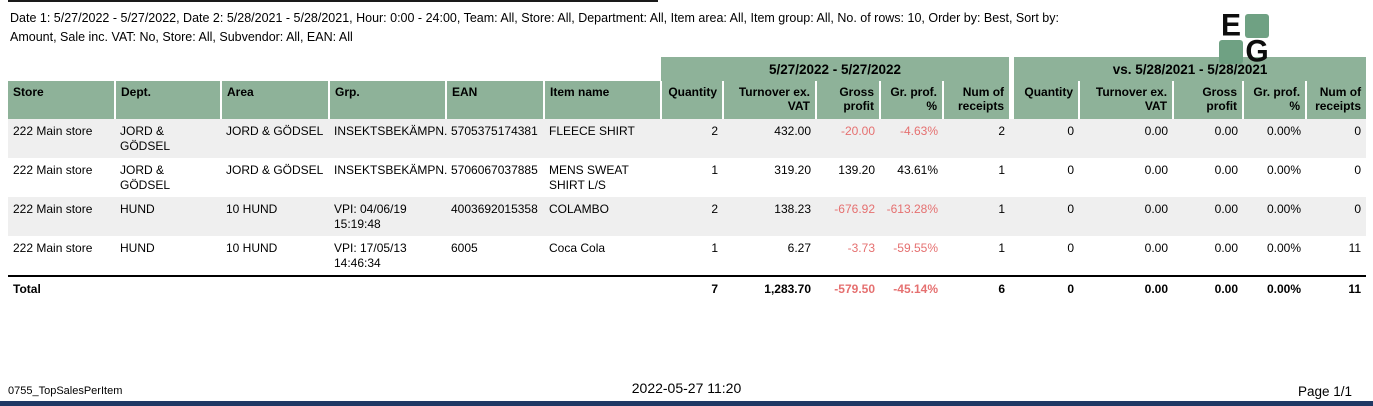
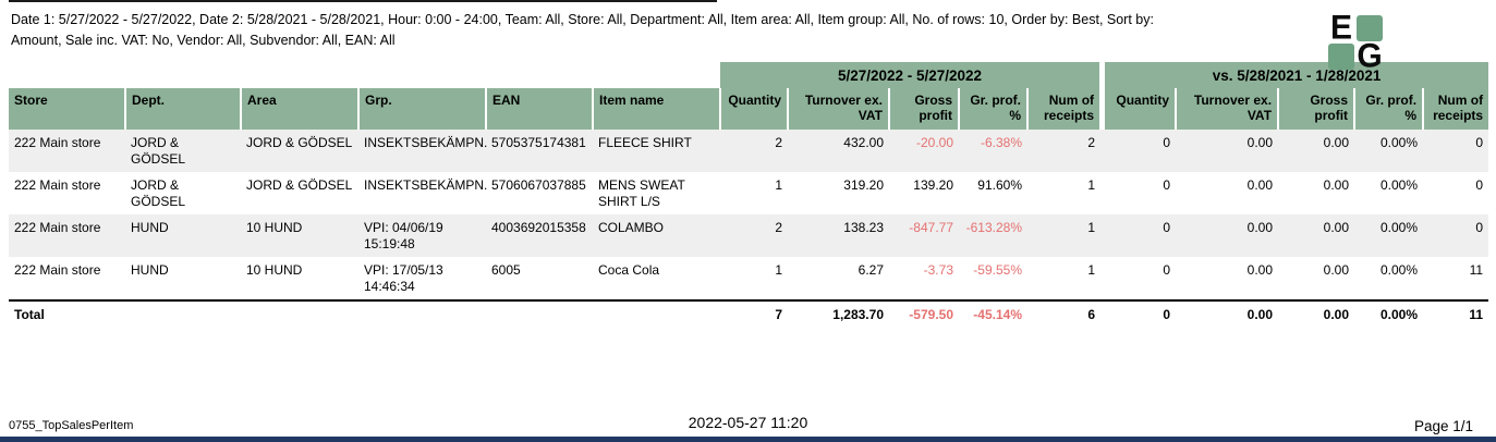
- Date 1: 5/27/2022 - 5/27/2022, Date 2: 5/28/2021 - 5/28/2021, Hour: 0:00 - 24:00, Team: All, Store: All, Department: All, Item area: All, Item group: All, No. of rows: 10, Order by: Best, Sort by: Amount, Sale inc. VAT: No, Store: All, Subvendor: All, EAN: All
+ Date 1: 5/27/2022 - 5/27/2022, Date 2: 5/28/2021 - 5/28/2021, Hour: 0:00 - 24:00, Team: All, Store: All, Department: All, Item area: All, Item group: All, No. of rows: 10, Order by: Best, Sort by: Amount, Sale inc. VAT: No, Vendor: All, Subvendor: All, EAN: All
  E
  G
- 	5/27/2022 - 5/27/2022		vs. 5/28/2021 - 5/28/2021
+ 	5/27/2022 - 5/27/2022		vs. 5/28/2021 - 1/28/2021
  Store	Dept.	Area	Grp.	EAN	Item name	Quantity	Turnover ex. VAT	Gross profit	Gr. prof. %	Num of receipts		Quantity	Turnover ex. VAT	Gross profit	Gr. prof. %	Num of receipts
- 222 Main store	JORD & GÖDSEL	JORD & GÖDSEL	INSEKTSBEKÄMPN.	5705375174381	FLEECE SHIRT	2	432.00	-20.00	-4.63%	2		0	0.00	0.00	0.00%	0
+ 222 Main store	JORD & GÖDSEL	JORD & GÖDSEL	INSEKTSBEKÄMPN.	5705375174381	FLEECE SHIRT	2	432.00	-20.00	-6.38%	2		0	0.00	0.00	0.00%	0
- 222 Main store	JORD & GÖDSEL	JORD & GÖDSEL	INSEKTSBEKÄMPN.	5706067037885	MENS SWEAT SHIRT L/S	1	319.20	139.20	43.61%	1		0	0.00	0.00	0.00%	0
+ 222 Main store	JORD & GÖDSEL	JORD & GÖDSEL	INSEKTSBEKÄMPN.	5706067037885	MENS SWEAT SHIRT L/S	1	319.20	139.20	91.60%	1		0	0.00	0.00	0.00%	0
- 222 Main store	HUND	10 HUND	VPI: 04/06/19 15:19:48	4003692015358	COLAMBO	2	138.23	-676.92	-613.28%	1		0	0.00	0.00	0.00%	0
+ 222 Main store	HUND	10 HUND	VPI: 04/06/19 15:19:48	4003692015358	COLAMBO	2	138.23	-847.77	-613.28%	1		0	0.00	0.00	0.00%	0
  222 Main store	HUND	10 HUND	VPI: 17/05/13 14:46:34	6005	Coca Cola	1	6.27	-3.73	-59.55%	1		0	0.00	0.00	0.00%	11
  Total	7	1,283.70	-579.50	-45.14%	6		0	0.00	0.00	0.00%	11
  0755_TopSalesPerItem
  2022-05-27 11:20
  Page 1/1
